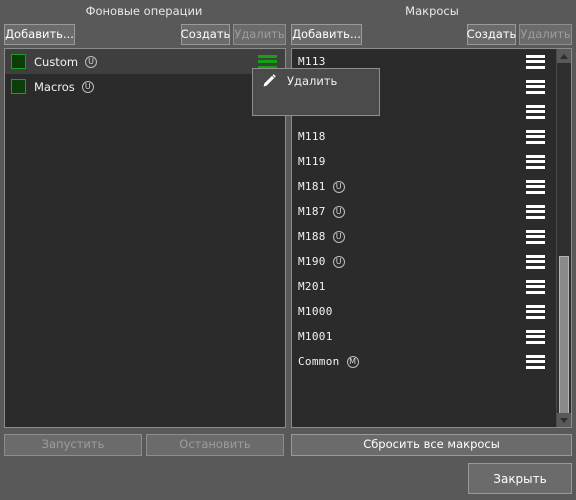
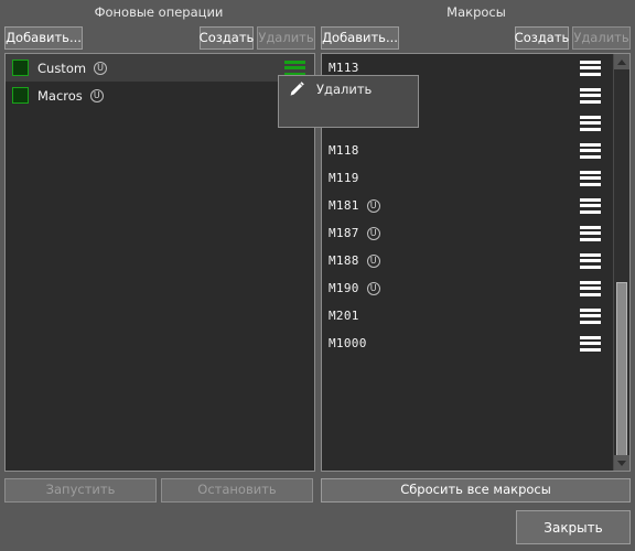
  Фоновые операции
  Добавить...
  Создать
  Удалить
  Custom
  U
  Macros
  U
  Запустить
  Остановить
  Макросы
  Добавить...
  Создать
  Удалить
  M113
  M118
  M119
  M181
  U
  M187
  U
  M188
  U
  M190
  U
  M201
  M1000
- M1001
- Common
- M
  Сбросить все макросы
  Закрыть
  Удалить
